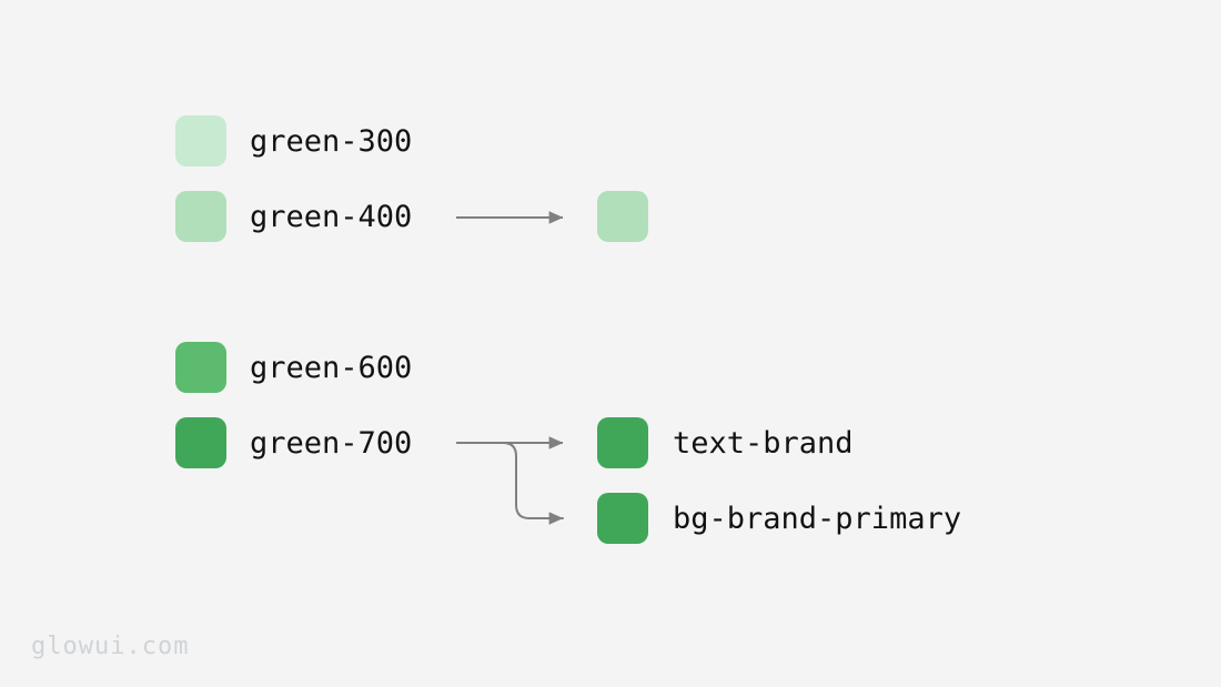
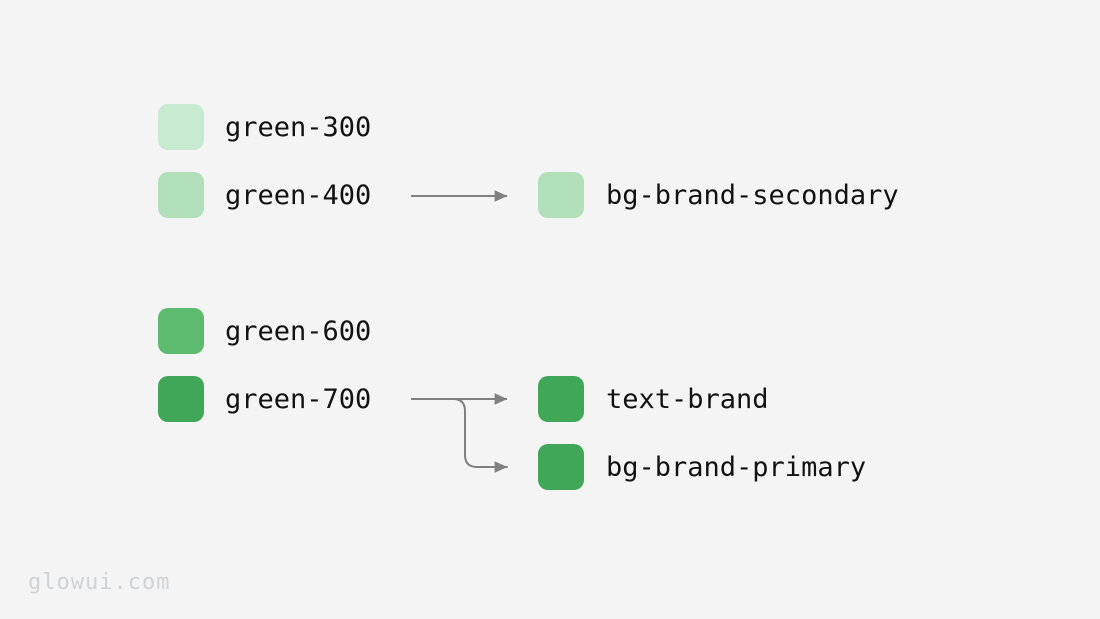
  green-300
  green-400
  green-600
  green-700
+ bg-brand-secondary
  text-brand
  bg-brand-primary
  glowui.com
